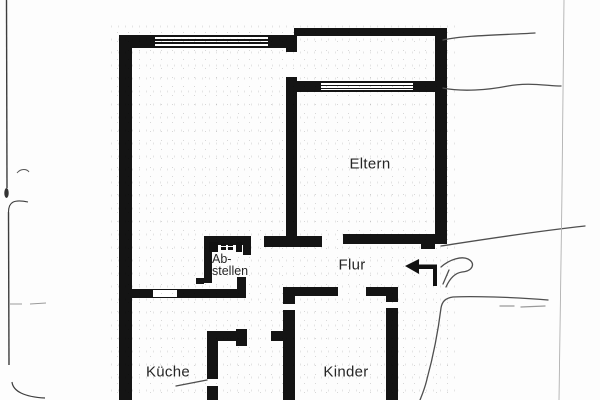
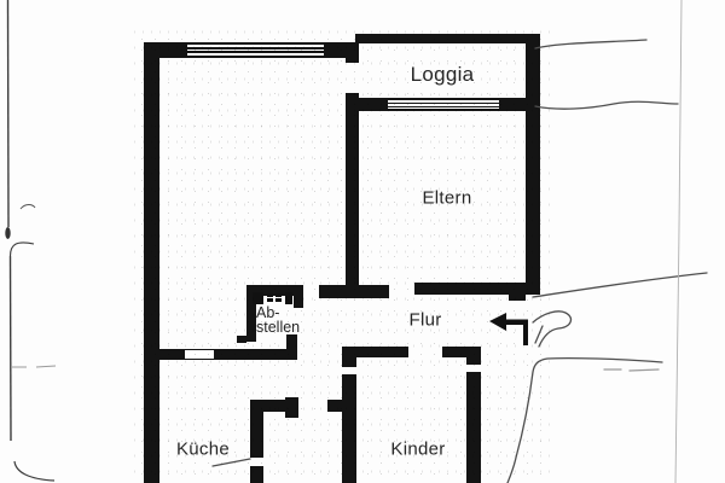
+ Loggia
  Eltern
  Ab-
  stellen
  Flur
  Küche
  Kinder
